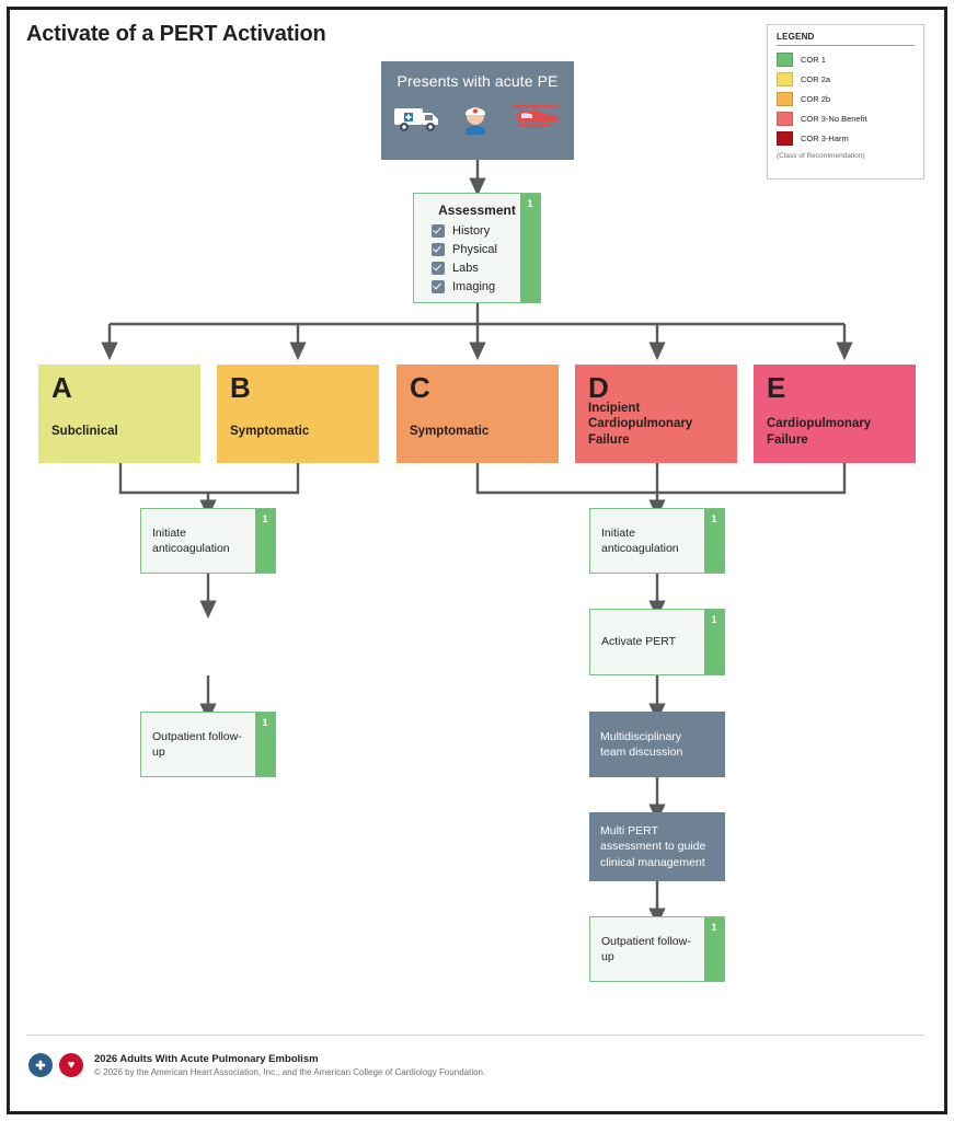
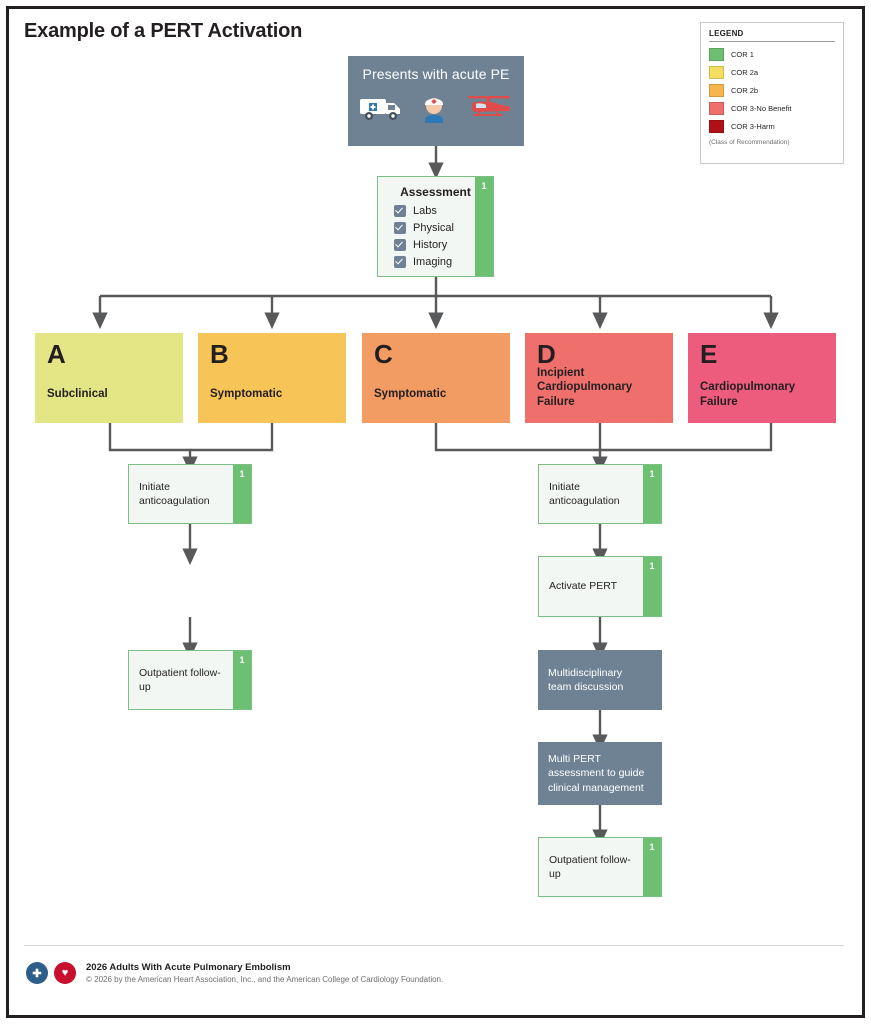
- Activate of a PERT Activation
+ Example of a PERT Activation
  LEGEND
  COR 1
  COR 2a
  COR 2b
  COR 3-No Benefit
  COR 3-Harm
  Presents with acute PE
  Assessment
- History
+ Labs
  Physical
- Labs
+ History
  Imaging
  1
  A
  Subclinical
  B
  Symptomatic
  C
  Symptomatic
  D
  Incipient
  Cardiopulmonary Failure
  E
  Cardiopulmonary
  Failure
  Initiate
  anticoagulation
  1
  Outpatient follow-up
  1
  Initiate
  anticoagulation
  1
  Activate PERT
  1
  Multidisciplinary
  team discussion
  Multi PERT
  assessment to guide
  clinical management
  Outpatient follow-up
  1
  ✚
  ♥
  2026 Adults With Acute Pulmonary Embolism
  © 2026 by the American Heart Association, Inc., and the American College of Cardiology Foundation.
